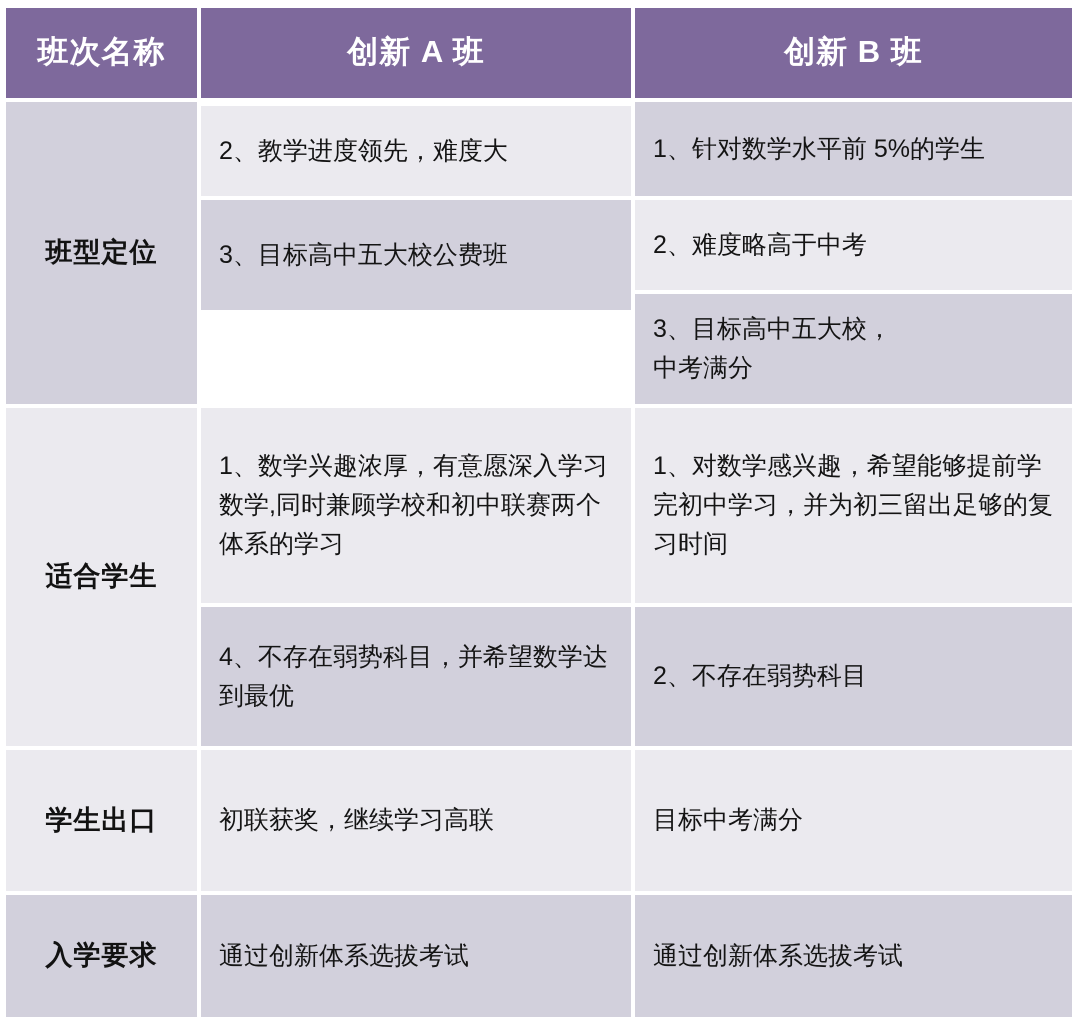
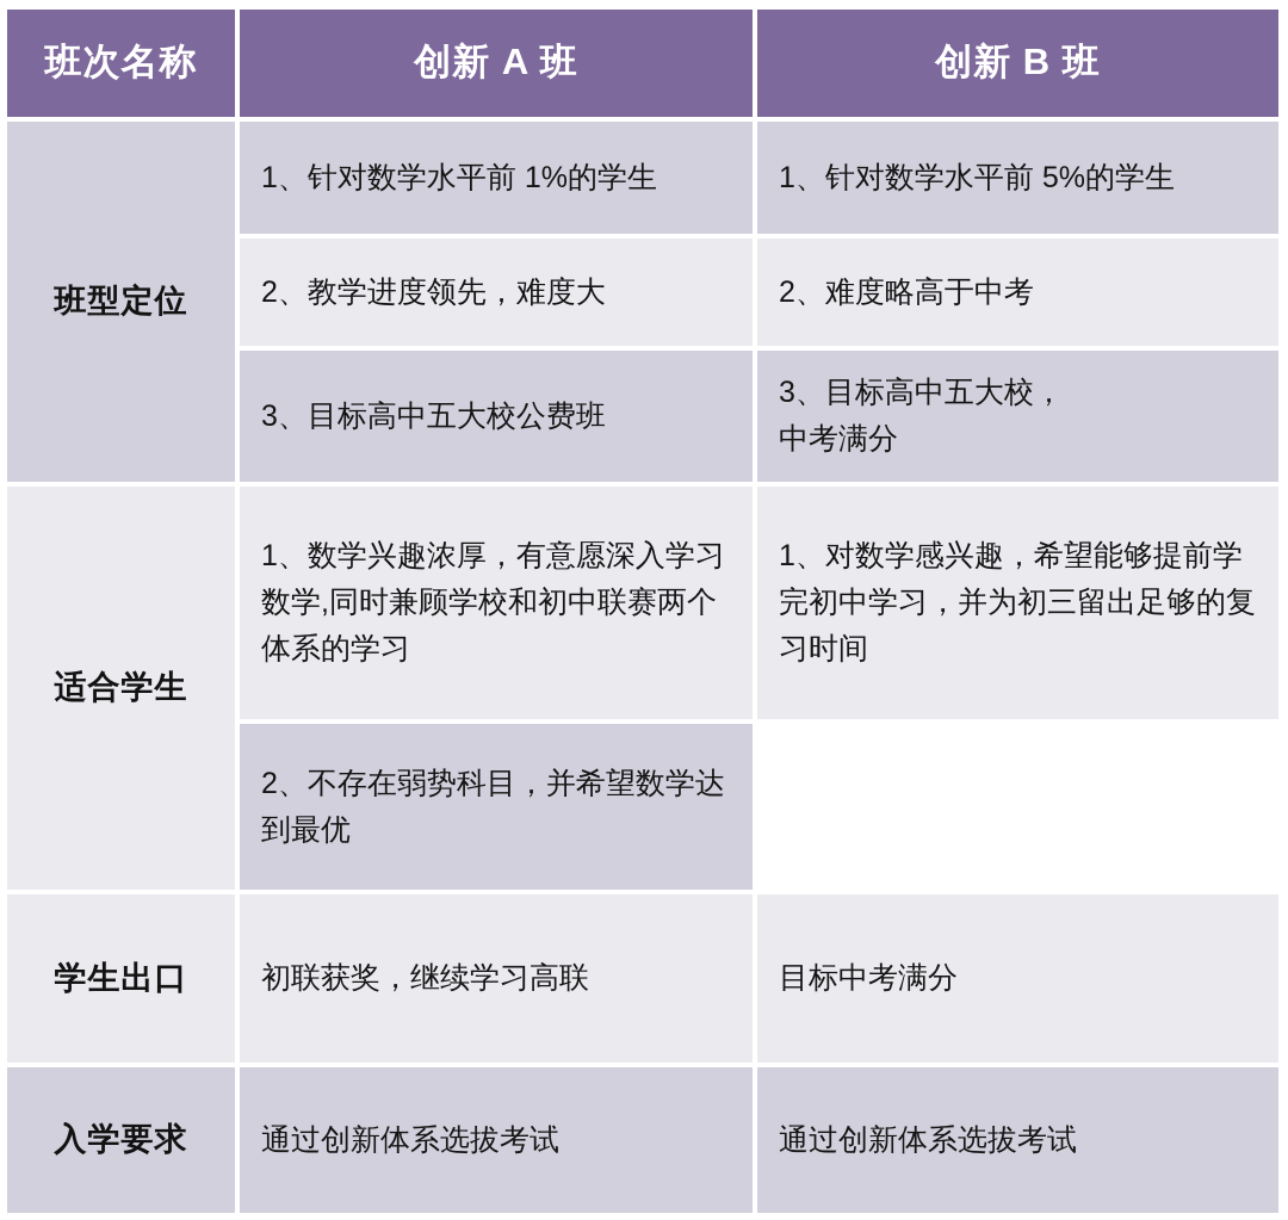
  班次名称
  创新 A 班
  创新 B 班
  班型定位
+ 1、针对数学水平前 1%的学生
  2、教学进度领先，难度大
  3、目标高中五大校公费班
  1、针对数学水平前 5%的学生
  2、难度略高于中考
  3、目标高中五大校，
  中考满分
  适合学生
  1、数学兴趣浓厚，有意愿深入学习数学,同时兼顾学校和初中联赛两个体系的学习
- 4、不存在弱势科目，并希望数学达到最优
+ 2、不存在弱势科目，并希望数学达到最优
  1、对数学感兴趣，希望能够提前学完初中学习，并为初三留出足够的复习时间
- 2、不存在弱势科目
  学生出口
  初联获奖，继续学习高联
  目标中考满分
  入学要求
  通过创新体系选拔考试
  通过创新体系选拔考试
